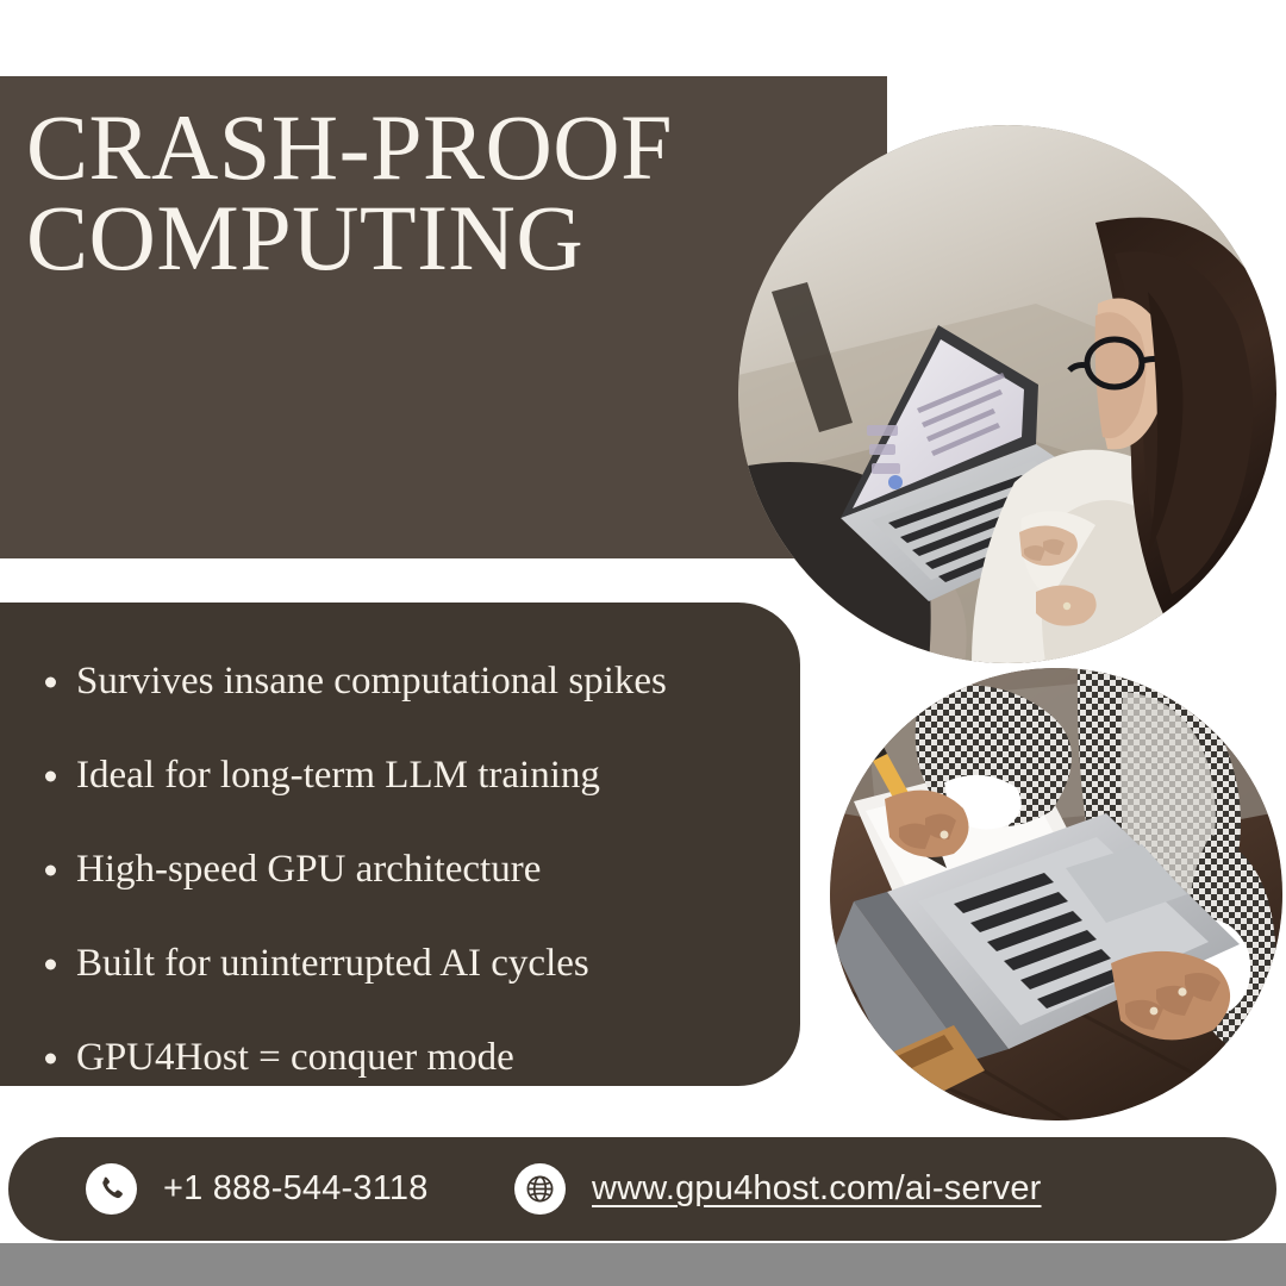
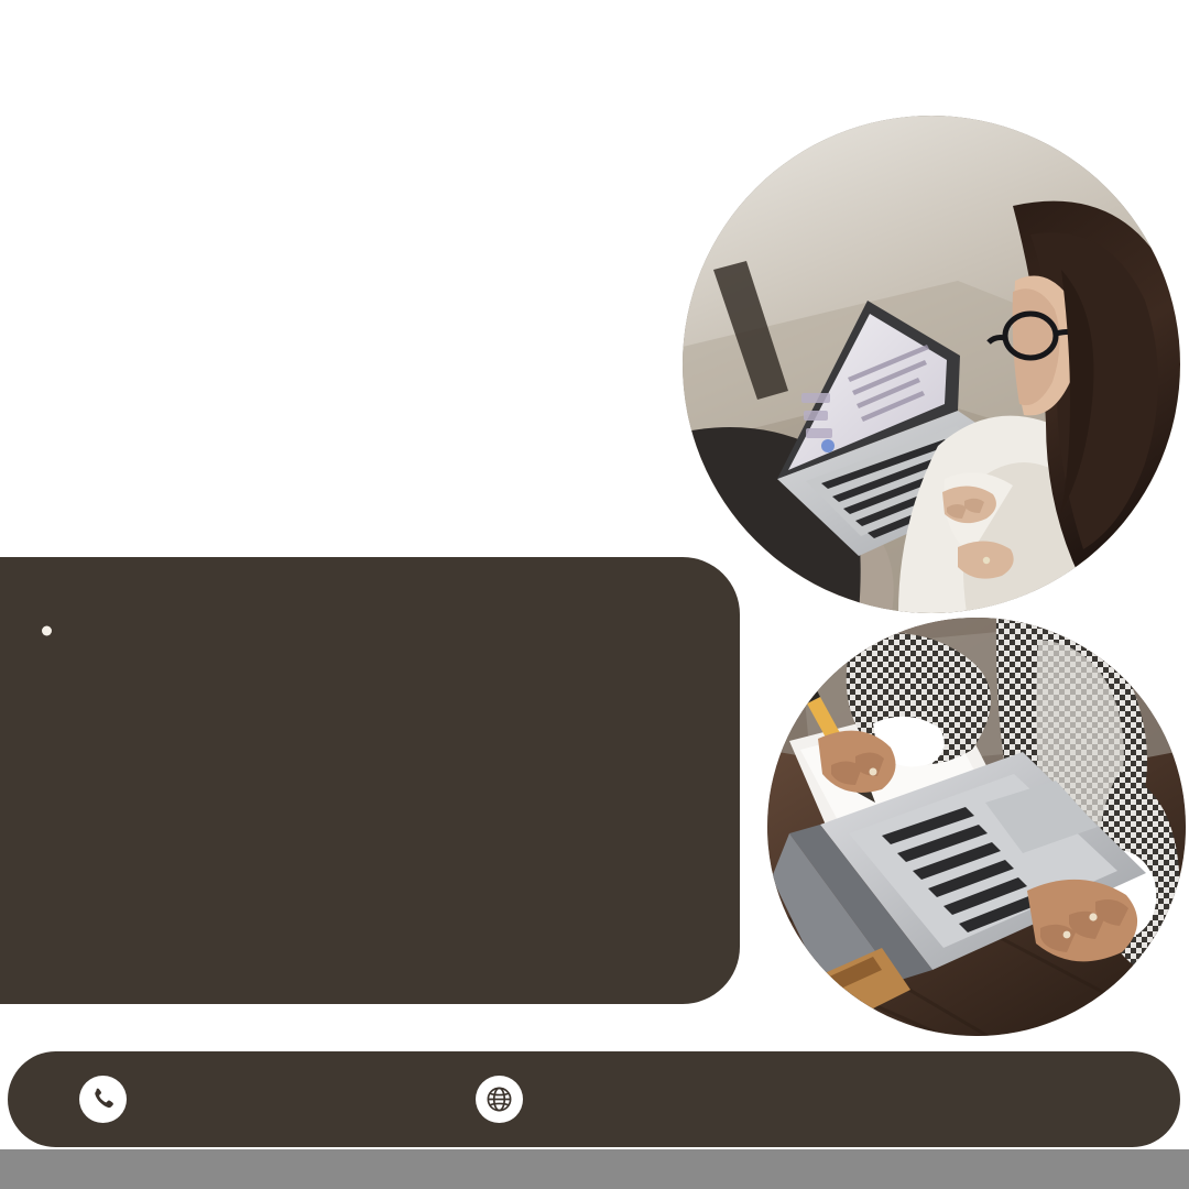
- CRASH-PROOF
- COMPUTING
- Survives insane computational spikes
- Ideal for long-term LLM training
- High-speed GPU architecture
- Built for uninterrupted AI cycles
- GPU4Host = conquer mode
- +1 888-544-3118
- www.gpu4host.com/ai-server
